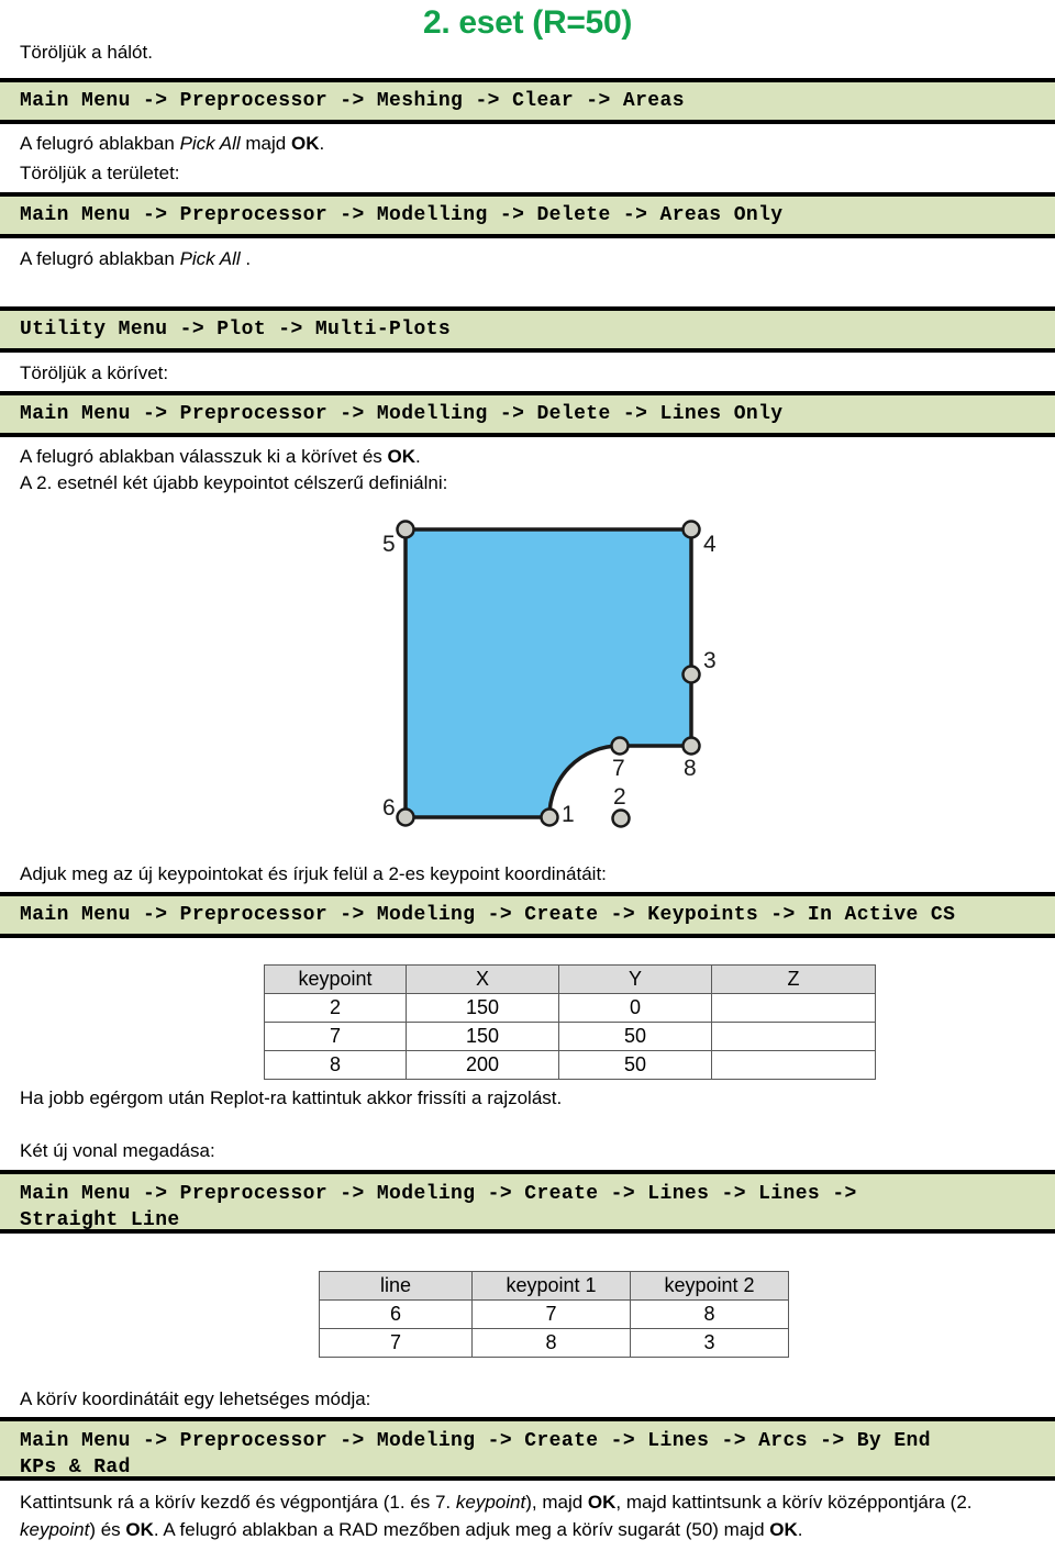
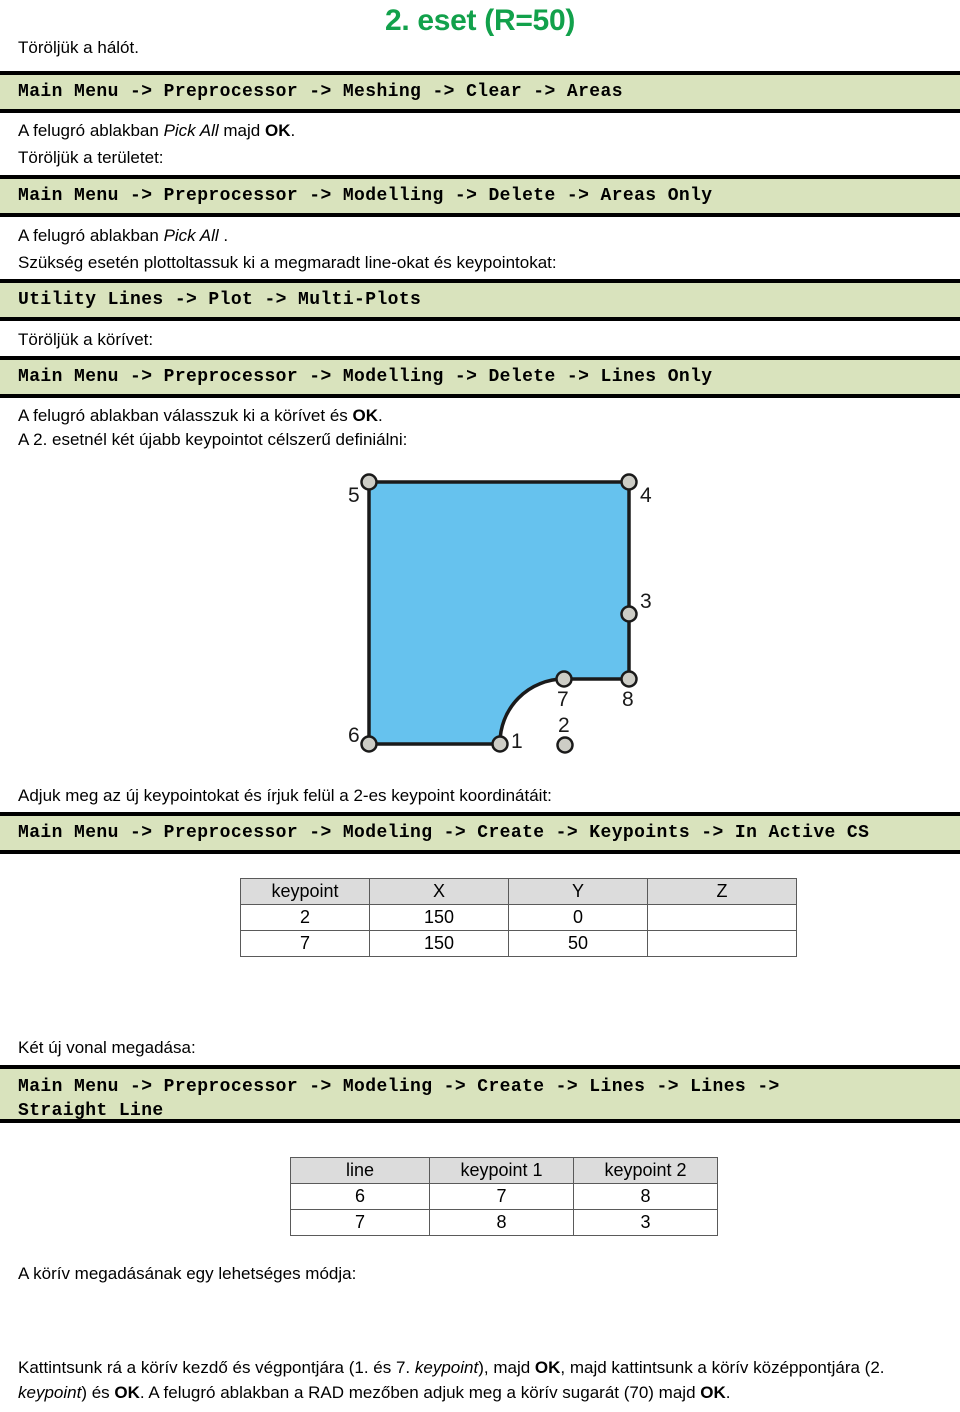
  2. eset (R=50)
  Töröljük a hálót.
  Main Menu -> Preprocessor -> Meshing -> Clear -> Areas
  A felugró ablakban Pick All majd OK.
  Töröljük a területet:
  Main Menu -> Preprocessor -> Modelling -> Delete -> Areas Only
  A felugró ablakban Pick All .
+ Szükség esetén plottoltassuk ki a megmaradt line-okat és keypointokat:
- Utility Menu -> Plot -> Multi-Plots
+ Utility Lines -> Plot -> Multi-Plots
  Töröljük a körívet:
  Main Menu -> Preprocessor -> Modelling -> Delete -> Lines Only
  A felugró ablakban válasszuk ki a körívet és OK.
  A 2. esetnél két újabb keypointot célszerű definiálni:
  1
  2
  3
  4
  5
  6
  7
  8
  Adjuk meg az új keypointokat és írjuk felül a 2-es keypoint koordinátáit:
  Main Menu -> Preprocessor -> Modeling -> Create -> Keypoints -> In Active CS
  keypoint	X	Y	Z
  2	150	0
  7	150	50
- 8	200	50
- Ha jobb egérgom után Replot-ra kattintuk akkor frissíti a rajzolást.
  Két új vonal megadása:
  Main Menu -> Preprocessor -> Modeling -> Create -> Lines -> Lines ->
  Straight Line
  line	keypoint 1	keypoint 2
  6	7	8
  7	8	3
- A körív koordinátáit egy lehetséges módja:
+ A körív megadásának egy lehetséges módja:
- Main Menu -> Preprocessor -> Modeling -> Create -> Lines -> Arcs -> By End
- KPs & Rad
- Kattintsunk rá a körív kezdő és végpontjára (1. és 7. keypoint), majd OK, majd kattintsunk a körív középpontjára (2. keypoint) és OK. A felugró ablakban a RAD mezőben adjuk meg a körív sugarát (50) majd OK.
+ Kattintsunk rá a körív kezdő és végpontjára (1. és 7. keypoint), majd OK, majd kattintsunk a körív középpontjára (2. keypoint) és OK. A felugró ablakban a RAD mezőben adjuk meg a körív sugarát (70) majd OK.
